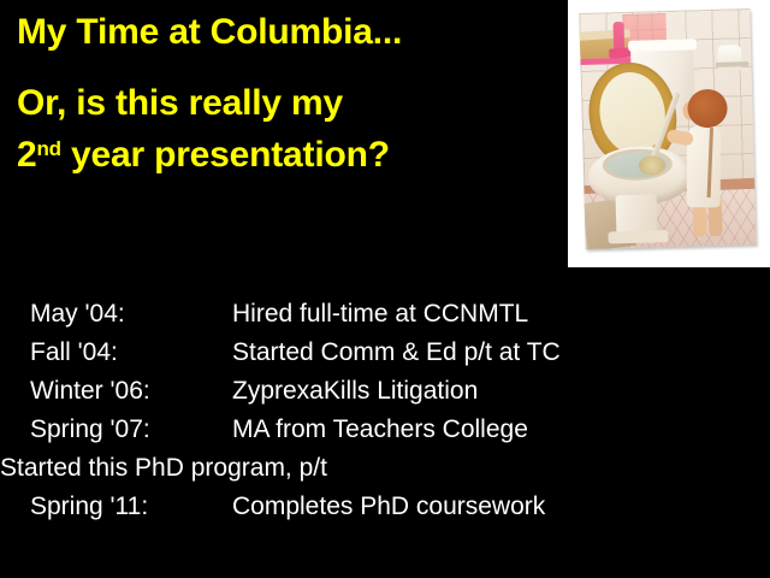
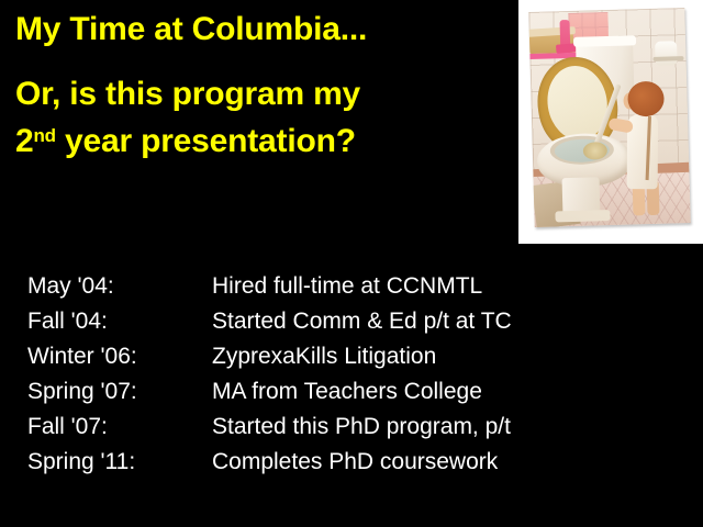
  My Time at Columbia...
- Or, is this really my
+ Or, is this program my
  2nd year presentation?
  May '04:
  Hired full-time at CCNMTL
  Fall '04:
  Started Comm & Ed p/t at TC
  Winter '06:
  ZyprexaKills Litigation
  Spring '07:
  MA from Teachers College
+ Fall '07:
  Started this PhD program, p/t
  Spring '11:
  Completes PhD coursework
